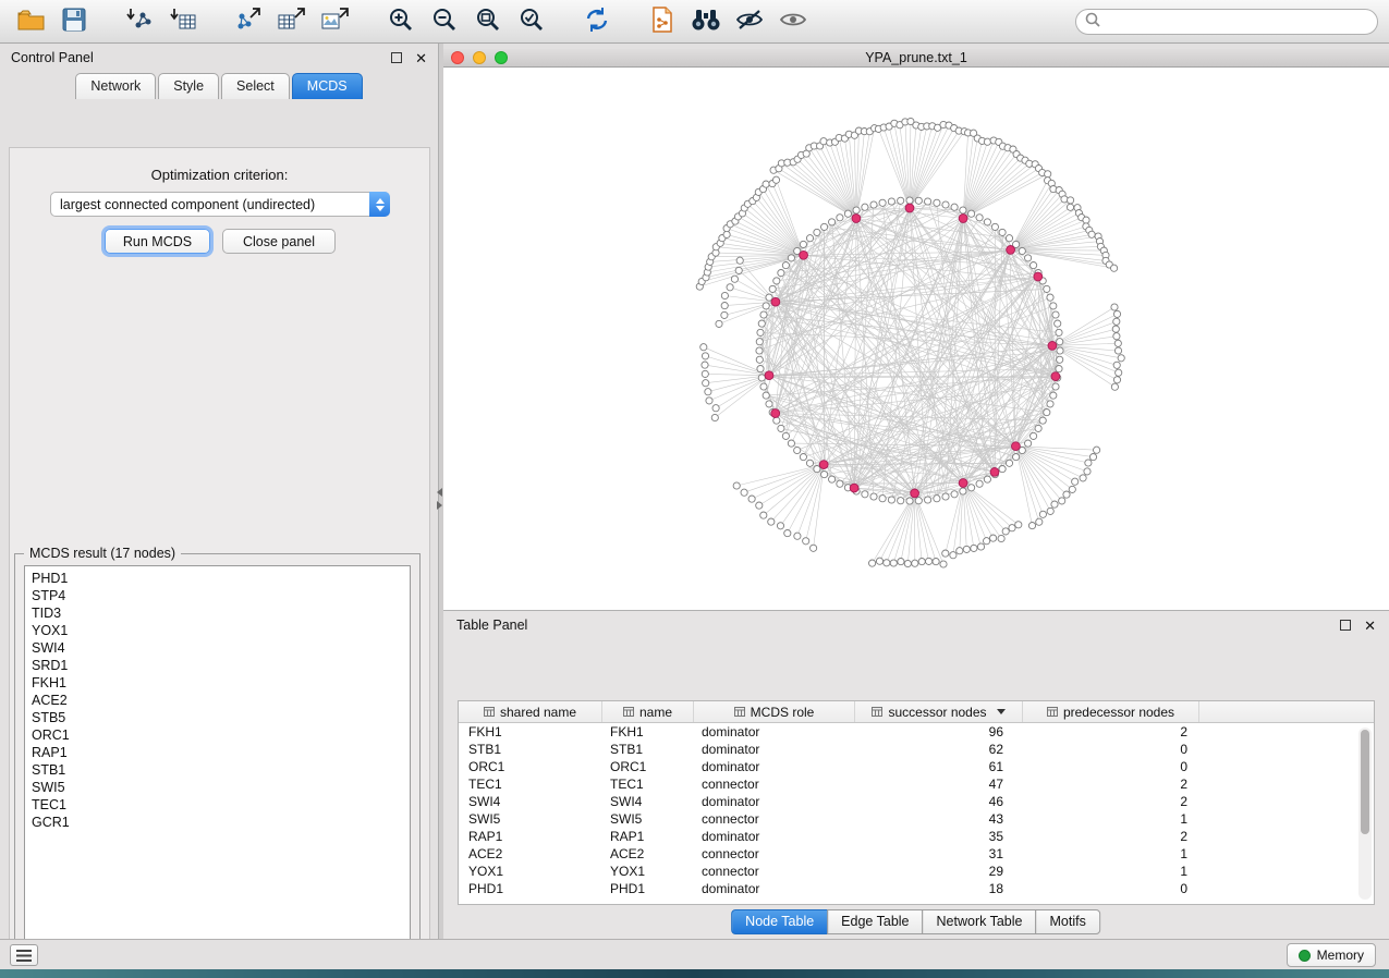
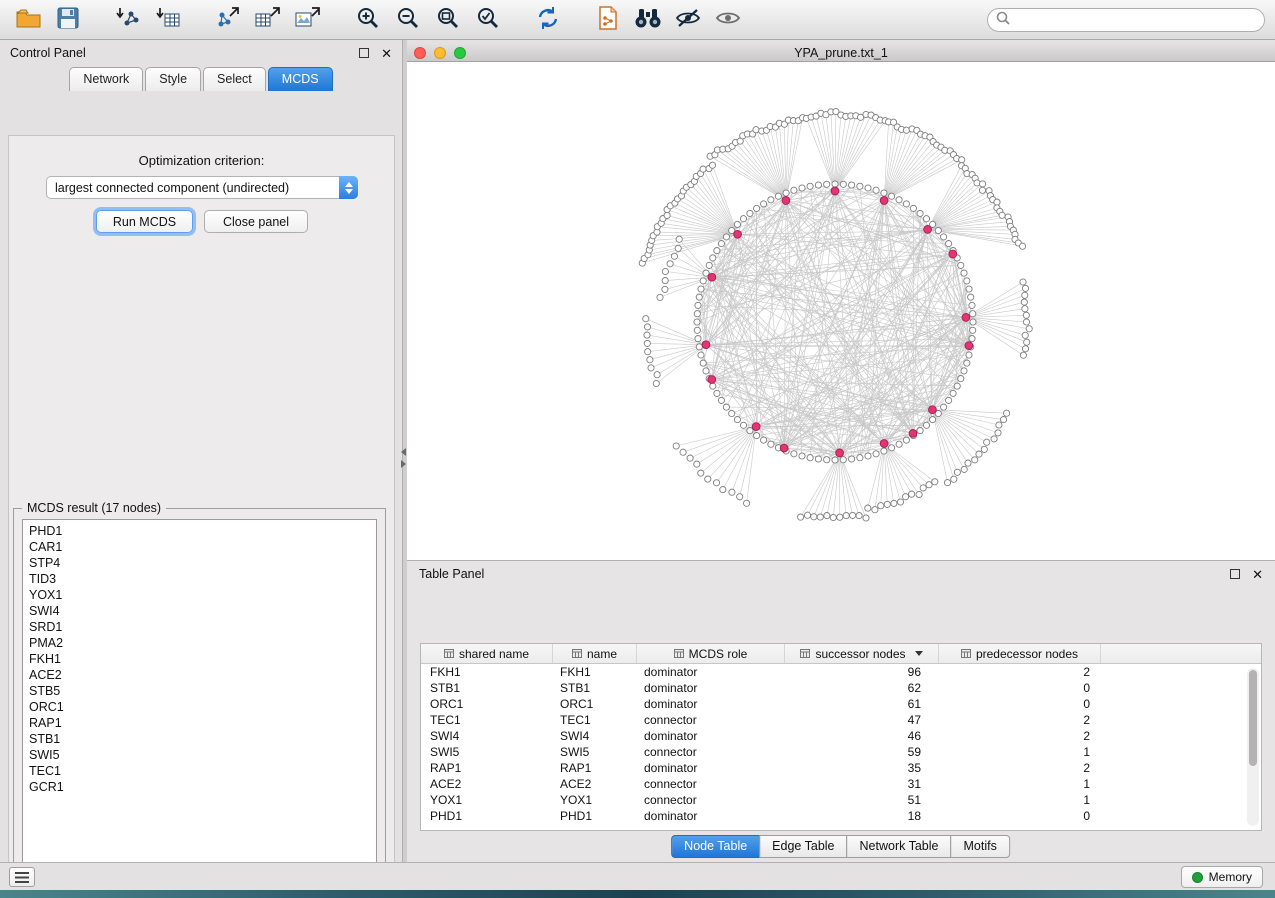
  Control Panel
  ✕
  Network
  Style
  Select
  MCDS
  Optimization criterion:
  largest connected component (undirected)
  Run MCDS
  Close panel
  MCDS result (17 nodes)
  PHD1
+ CAR1
  STP4
  TID3
  YOX1
  SWI4
  SRD1
+ PMA2
  FKH1
  ACE2
  STB5
  ORC1
  RAP1
  STB1
  SWI5
  TEC1
  GCR1
  YPA_prune.txt_1
  Table Panel
  ✕
  shared name
  name
  MCDS role
  successor nodes
  predecessor nodes
  FKH1
  FKH1
  dominator
  96
  2
  STB1
  STB1
  dominator
  62
  0
  ORC1
  ORC1
  dominator
  61
  0
  TEC1
  TEC1
  connector
  47
  2
  SWI4
  SWI4
  dominator
  46
  2
  SWI5
  SWI5
  connector
- 43
+ 59
  1
  RAP1
  RAP1
  dominator
  35
  2
  ACE2
  ACE2
  connector
  31
  1
  YOX1
  YOX1
  connector
- 29
+ 51
  1
  PHD1
  PHD1
  dominator
  18
  0
  Node Table
  Edge Table
  Network Table
  Motifs
  Memory
